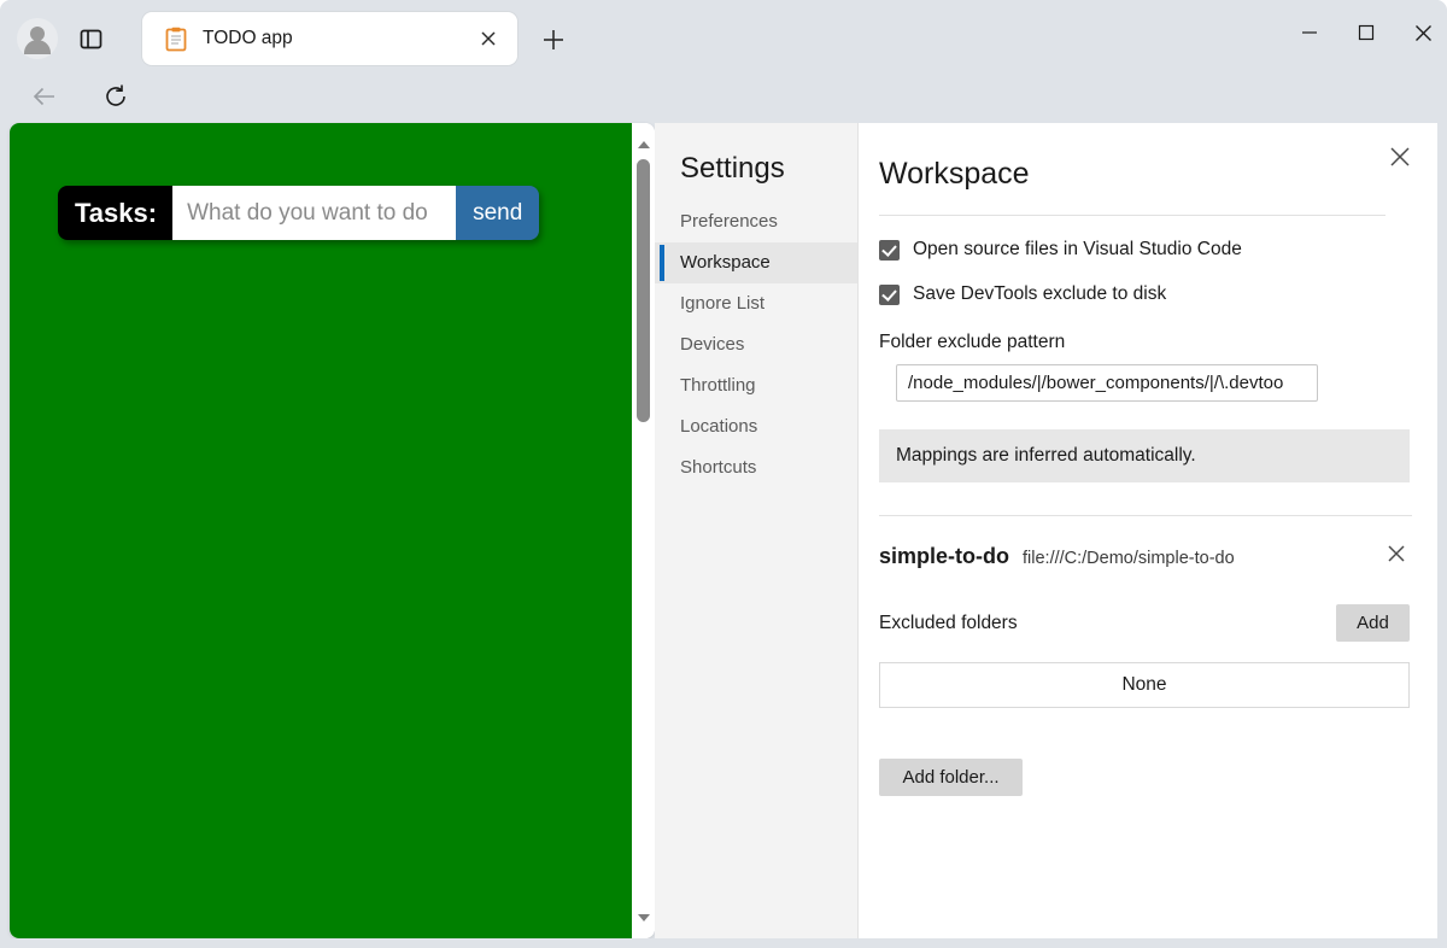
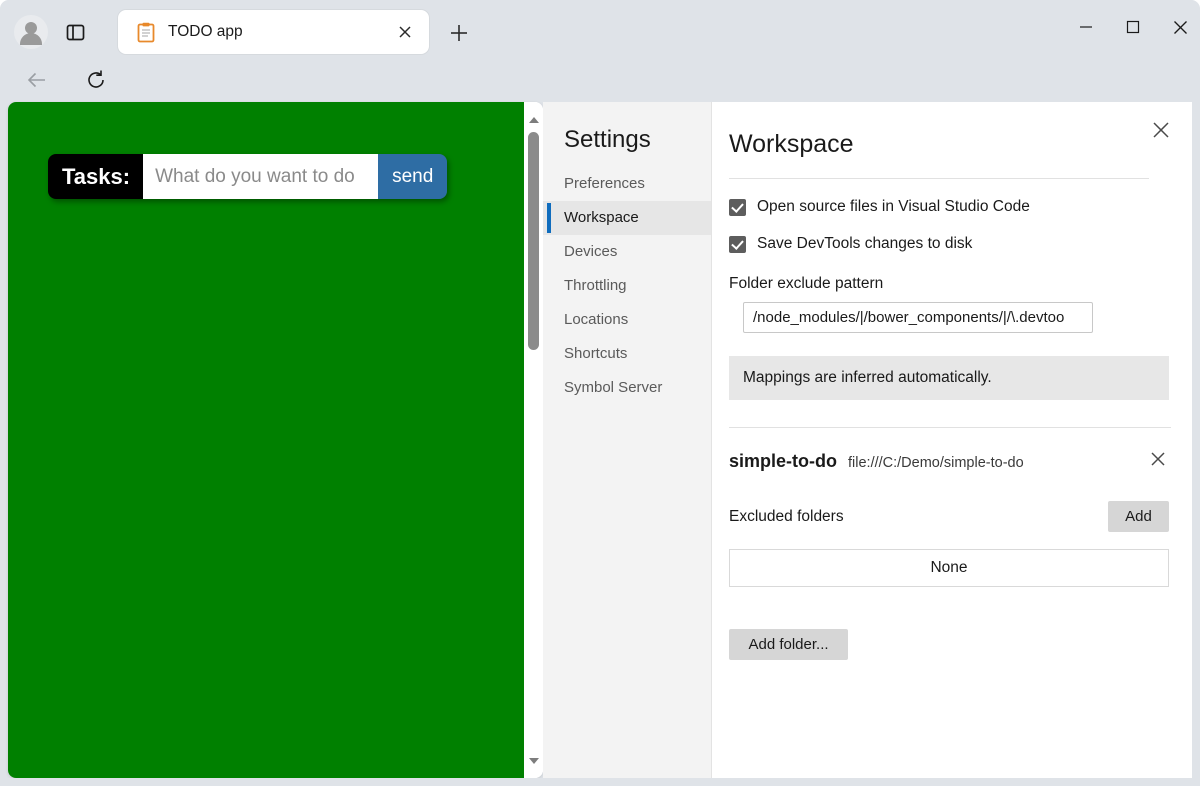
  TODO app
  Tasks:
  What do you want to do
  send
  Settings
  Preferences
  Workspace
- Ignore List
  Devices
  Throttling
  Locations
  Shortcuts
+ Symbol Server
  Workspace
  Open source files in Visual Studio Code
- Save DevTools exclude to disk
+ Save DevTools changes to disk
  Folder exclude pattern
  /node_modules/|/bower_components/|/\.devtoo
  Mappings are inferred automatically.
  simple-to-do
  file:///C:/Demo/simple-to-do
  Excluded folders
  Add
  None
  Add folder...
